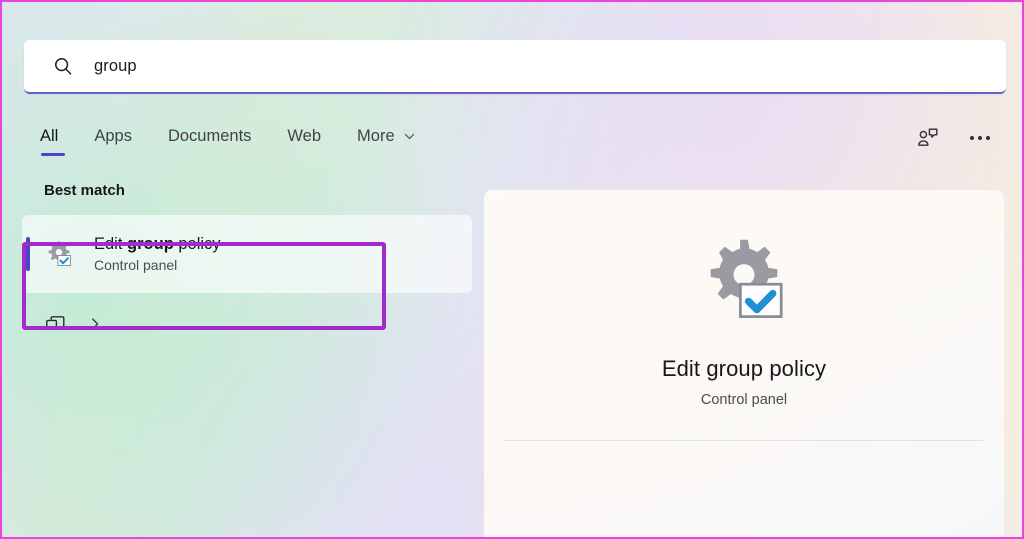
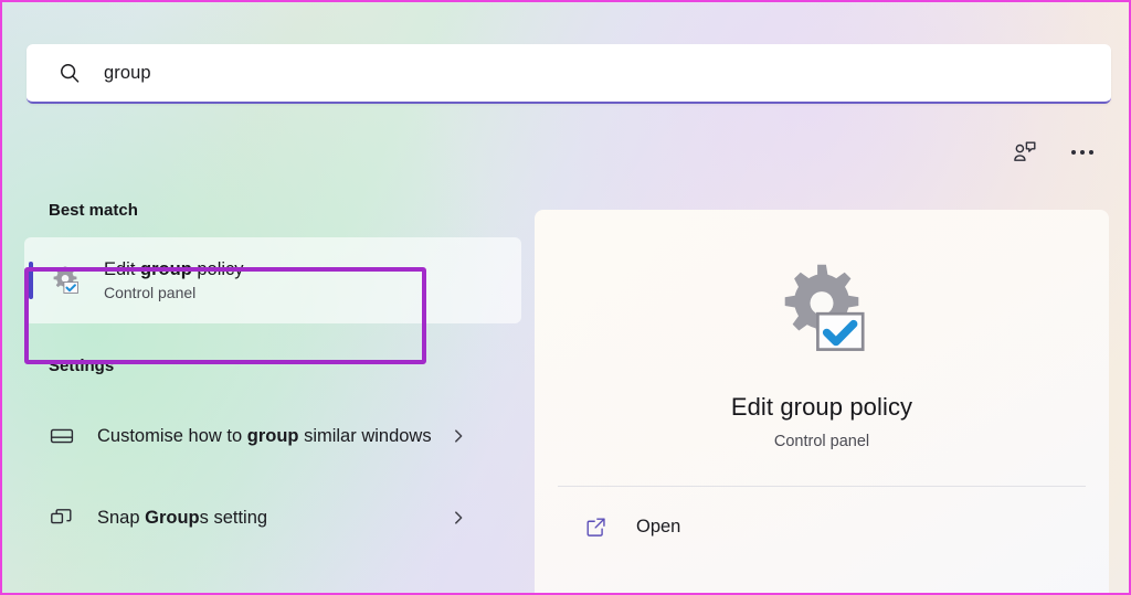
  group
- All
- Apps
- Documents
- Web
- More
  Best match
  Edit group policy
  Control panel
+ Settings
+ Customise how to group similar windows
+ Snap Groups setting
  Edit group policy
  Control panel
+ Open
